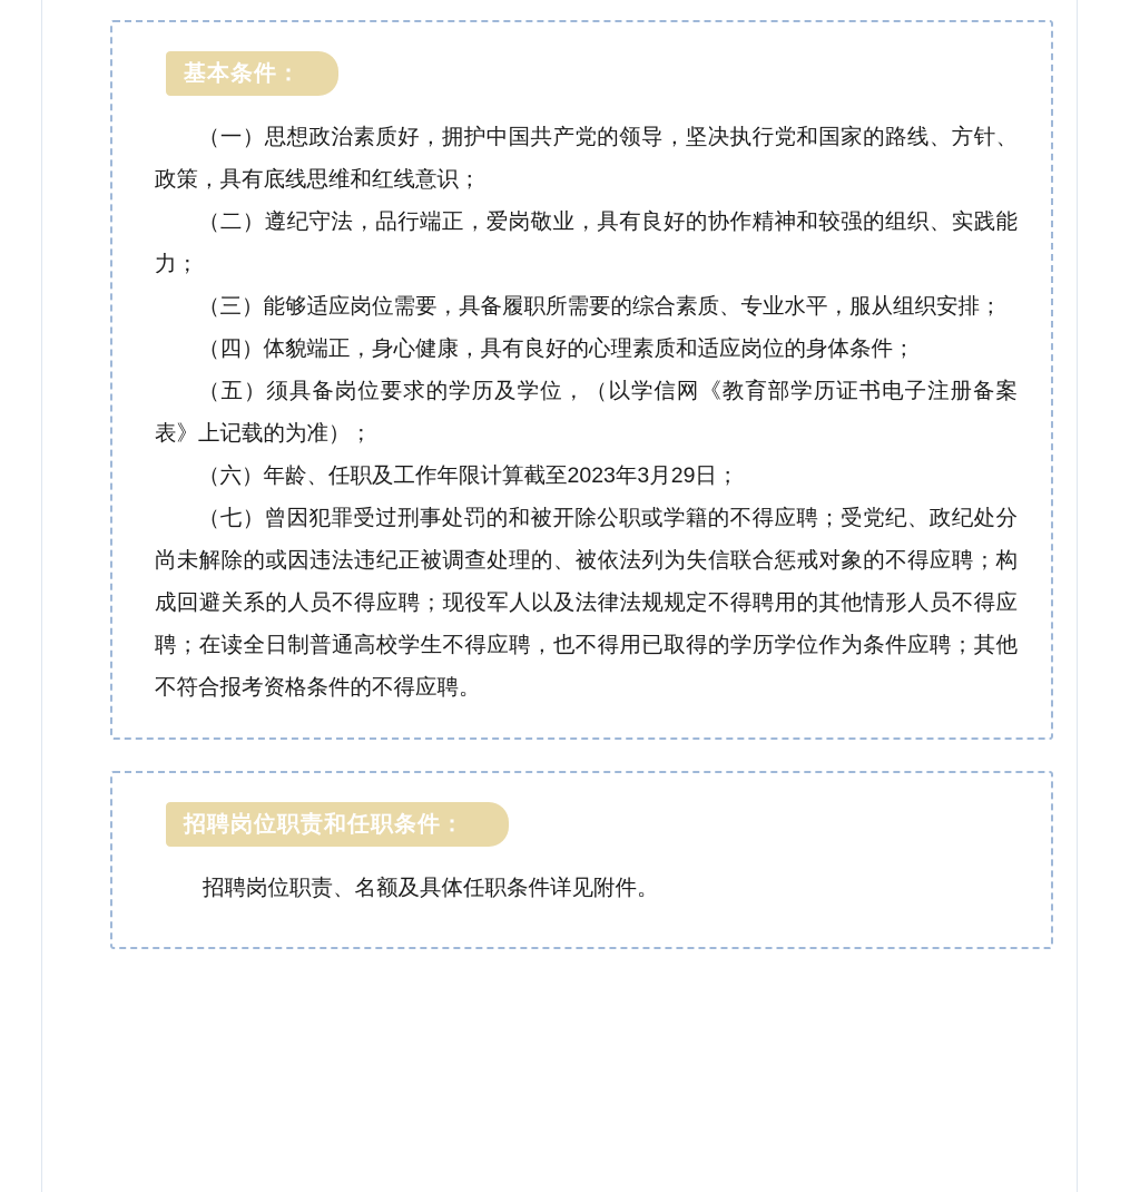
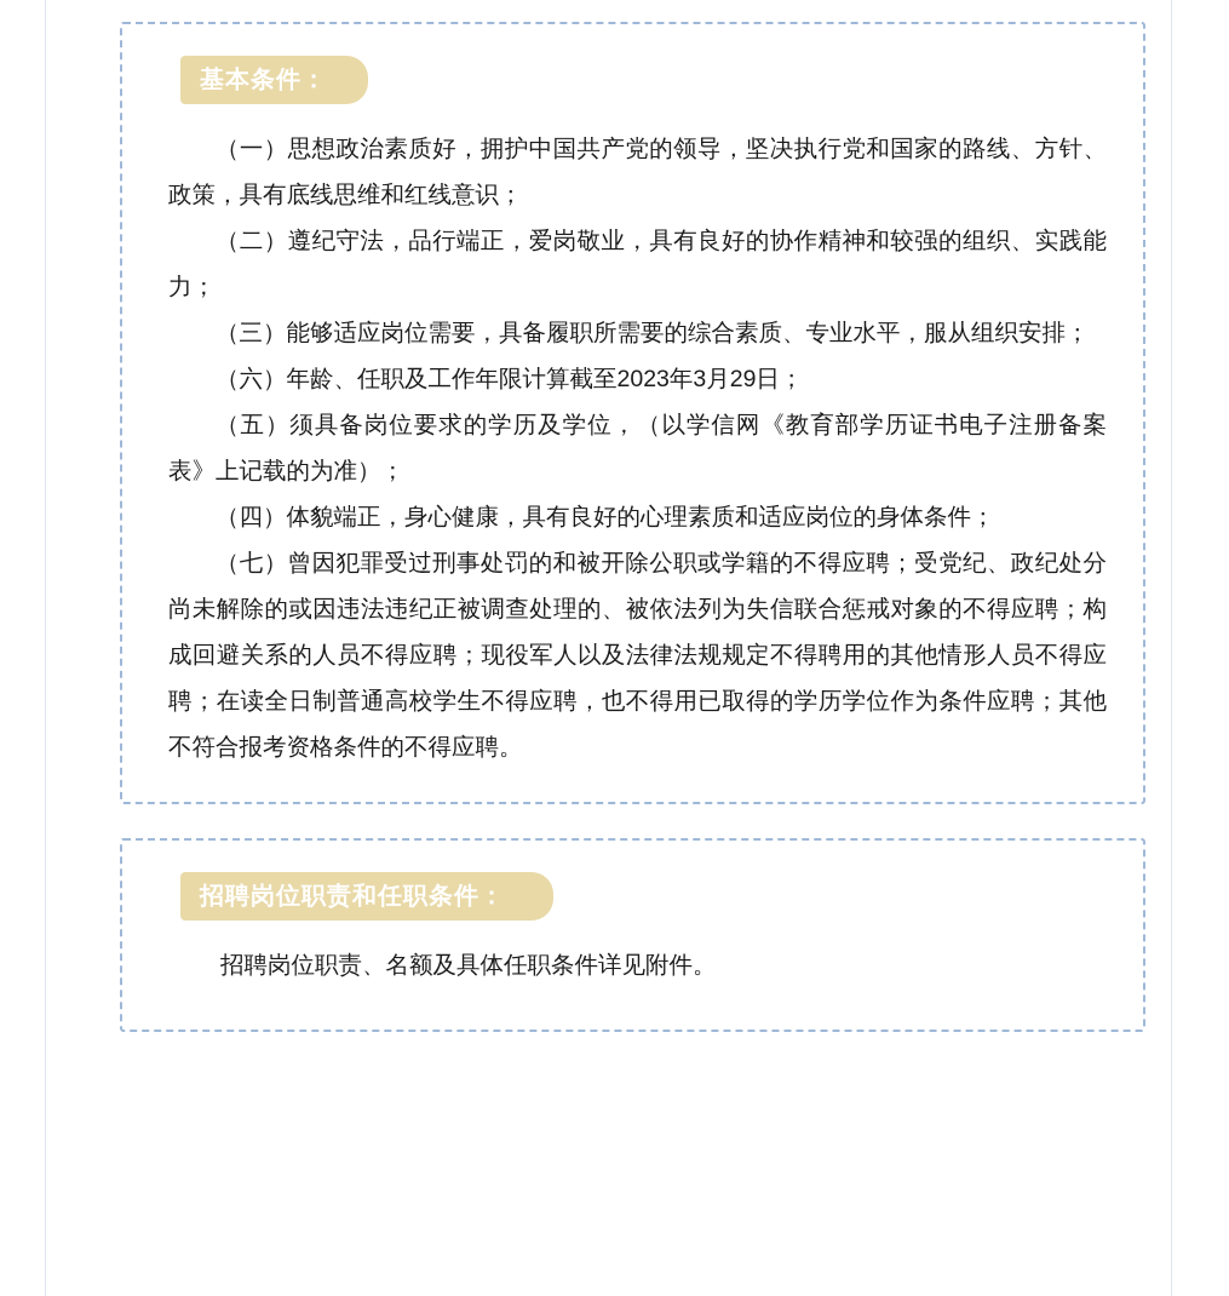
  基本条件：
  （一）思想政治素质好，拥护中国共产党的领导，坚决执行党和国家的路线、方针、政策，具有底线思维和红线意识；
  （二）遵纪守法，品行端正，爱岗敬业，具有良好的协作精神和较强的组织、实践能力；
  （三）能够适应岗位需要，具备履职所需要的综合素质、专业水平，服从组织安排；
- （四）体貌端正，身心健康，具有良好的心理素质和适应岗位的身体条件；
+ （六）年龄、任职及工作年限计算截至2023年3月29日；
  （五）须具备岗位要求的学历及学位，（以学信网《教育部学历证书电子注册备案表》上记载的为准）；
- （六）年龄、任职及工作年限计算截至2023年3月29日；
+ （四）体貌端正，身心健康，具有良好的心理素质和适应岗位的身体条件；
  （七）曾因犯罪受过刑事处罚的和被开除公职或学籍的不得应聘；受党纪、政纪处分尚未解除的或因违法违纪正被调查处理的、被依法列为失信联合惩戒对象的不得应聘；构成回避关系的人员不得应聘；现役军人以及法律法规规定不得聘用的其他情形人员不得应聘；在读全日制普通高校学生不得应聘，也不得用已取得的学历学位作为条件应聘；其他不符合报考资格条件的不得应聘。
  招聘岗位职责和任职条件：
  招聘岗位职责、名额及具体任职条件详见附件。
